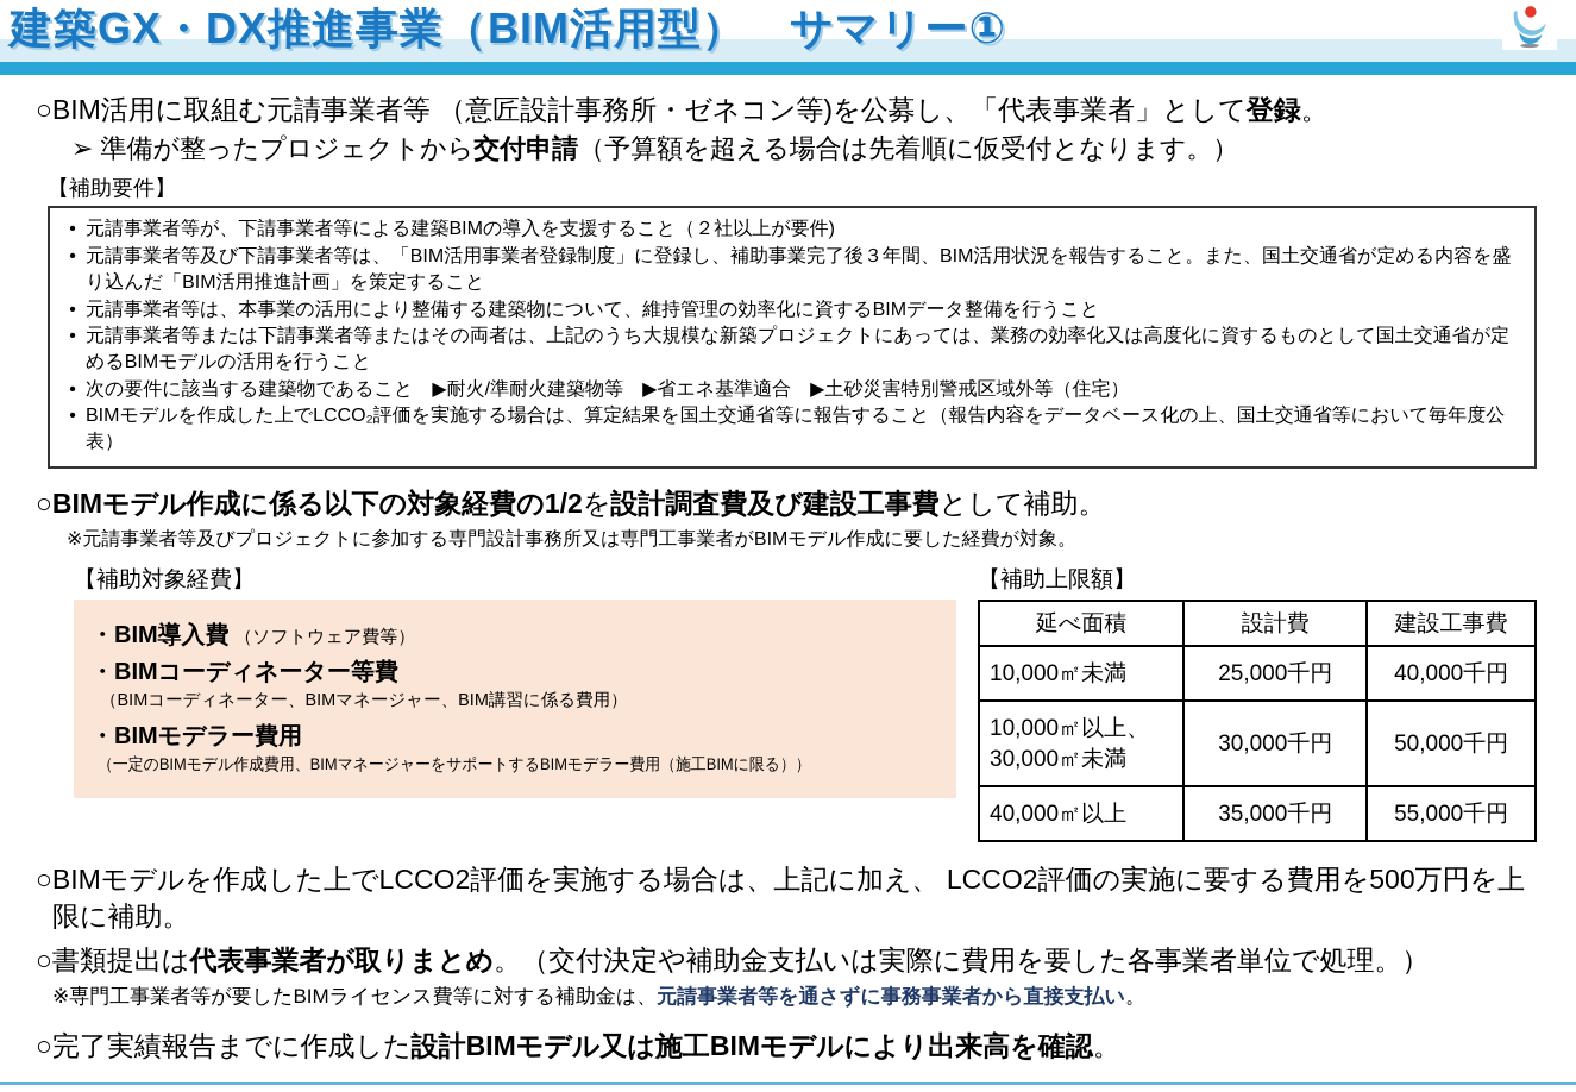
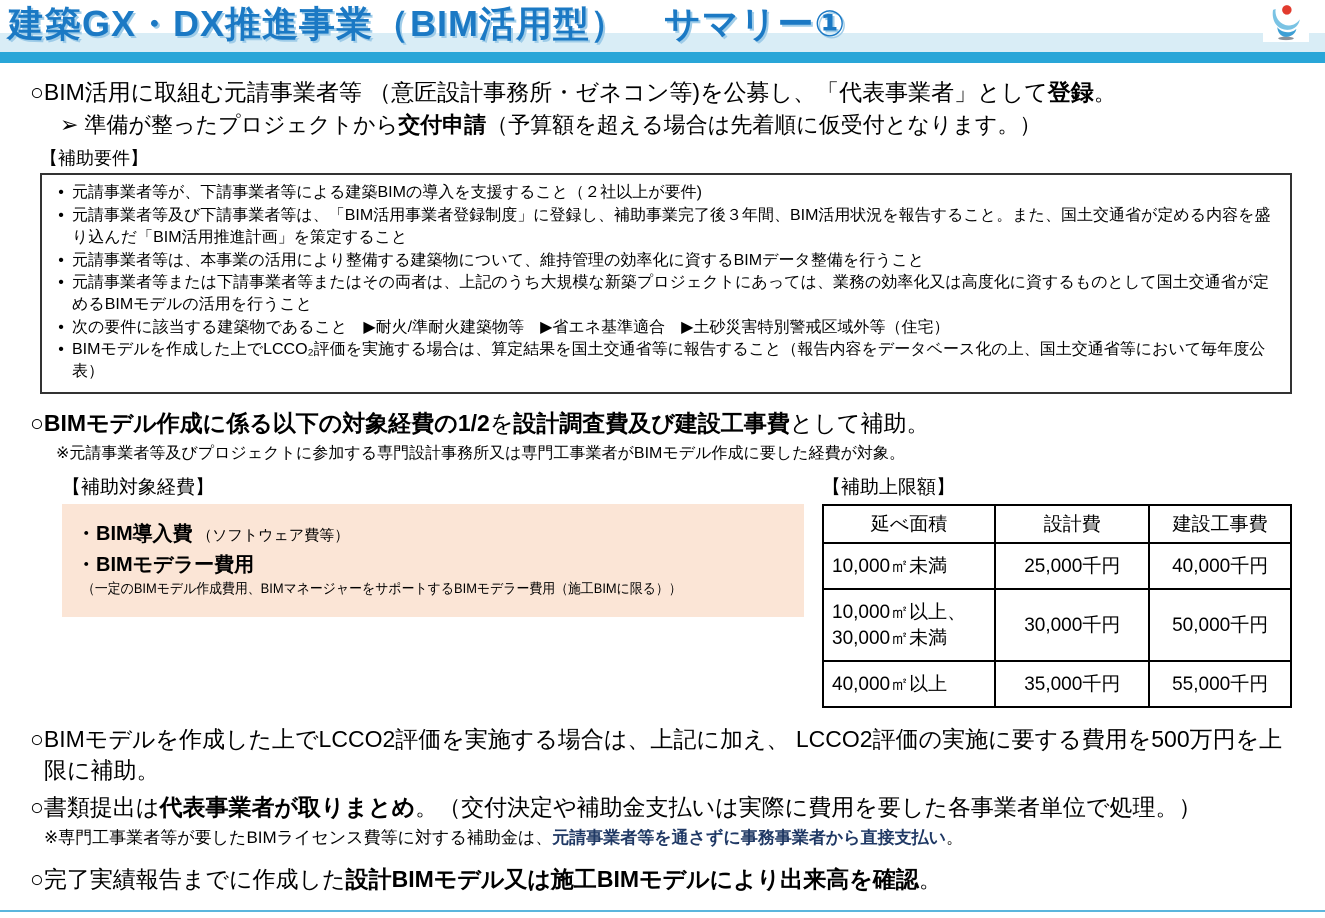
  建築GX・DX推進事業（BIM活用型） サマリー①
  ○BIM活用に取組む元請事業者等 （意匠設計事務所・ゼネコン等)を公募し、「代表事業者」として登録。
  ➢ 準備が整ったプロジェクトから交付申請（予算額を超える場合は先着順に仮受付となります。）
  【補助要件】
  •
  元請事業者等が、下請事業者等による建築BIMの導入を支援すること（２社以上が要件)
  •
  元請事業者等及び下請事業者等は、「BIM活用事業者登録制度」に登録し、補助事業完了後３年間、BIM活用状況を報告すること。また、国土交通省が定める内容を盛り込んだ「BIM活用推進計画」を策定すること
  •
  元請事業者等は、本事業の活用により整備する建築物について、維持管理の効率化に資するBIMデータ整備を行うこと
  •
  元請事業者等または下請事業者等またはその両者は、上記のうち大規模な新築プロジェクトにあっては、業務の効率化又は高度化に資するものとして国土交通省が定めるBIMモデルの活用を行うこと
  •
  次の要件に該当する建築物であること ▶耐火/準耐火建築物等 ▶省エネ基準適合 ▶土砂災害特別警戒区域外等（住宅）
  •
  BIMモデルを作成した上でLCCO₂評価を実施する場合は、算定結果を国土交通省等に報告すること（報告内容をデータベース化の上、国土交通省等において毎年度公表）
  ○BIMモデル作成に係る以下の対象経費の1/2を設計調査費及び建設工事費として補助。
  ※元請事業者等及びプロジェクトに参加する専門設計事務所又は専門工事業者がBIMモデル作成に要した経費が対象。
  【補助対象経費】
  ・BIM導入費 （ソフトウェア費等）
- ・BIMコーディネーター等費
- （BIMコーディネーター、BIMマネージャー、BIM講習に係る費用）
  ・BIMモデラー費用
  （一定のBIMモデル作成費用、BIMマネージャーをサポートするBIMモデラー費用（施工BIMに限る））
  【補助上限額】
  延べ面積	設計費	建設工事費
  10,000㎡未満	25,000千円	40,000千円
  10,000㎡以上、30,000㎡未満	30,000千円	50,000千円
  40,000㎡以上	35,000千円	55,000千円
  ○BIMモデルを作成した上でLCCO2評価を実施する場合は、上記に加え、 LCCO2評価の実施に要する費用を500万円を上限に補助。
  ○書類提出は代表事業者が取りまとめ。（交付決定や補助金支払いは実際に費用を要した各事業者単位で処理。）
  ※専門工事業者等が要したBIMライセンス費等に対する補助金は、元請事業者等を通さずに事務事業者から直接支払い。
  ○完了実績報告までに作成した設計BIMモデル又は施工BIMモデルにより出来高を確認。
